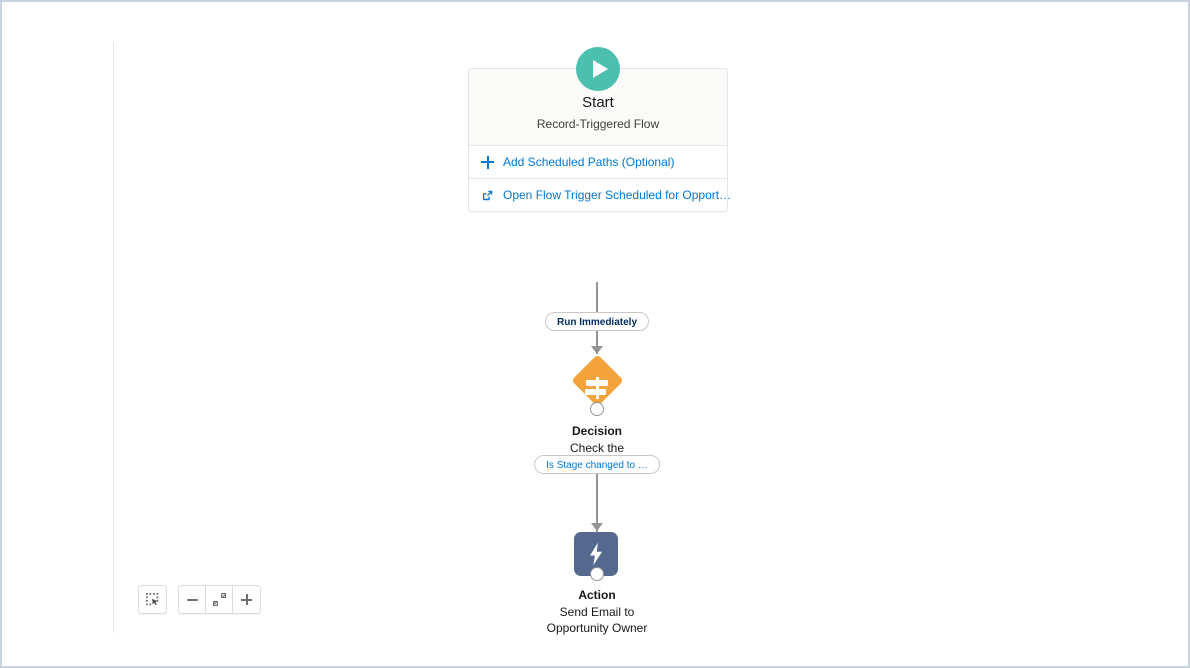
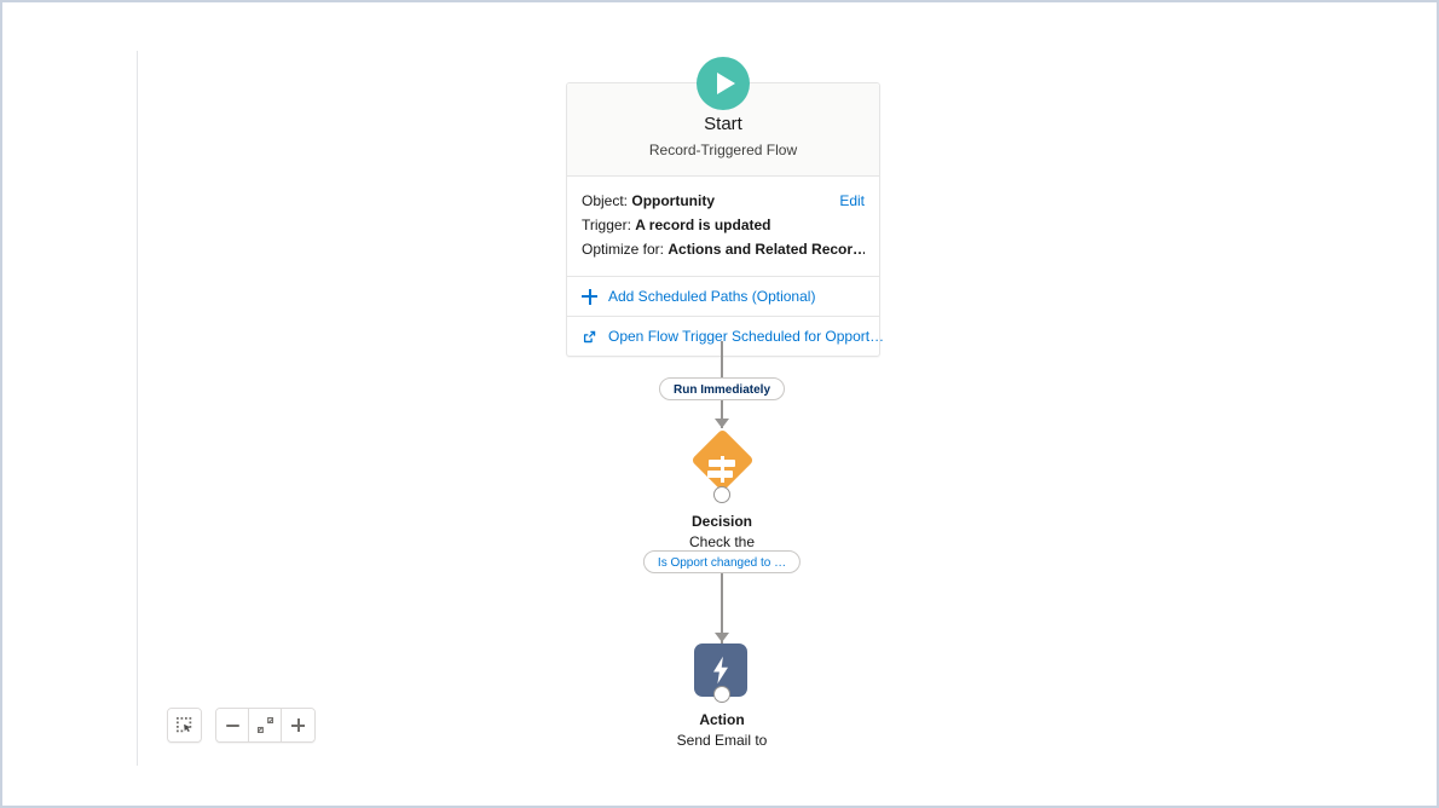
  Start
  Record-Triggered Flow
+ Edit
+ Object: Opportunity
+ Trigger: A record is updated
+ Optimize for: Actions and Related Recor…
  Add Scheduled Paths (Optional)
  Open Flow Trigger Scheduled for Opport…
  Run Immediately
  Decision
  Check the
- Is Stage changed to …
+ Is Opport changed to …
  Action
  Send Email to
- Opportunity Owner
